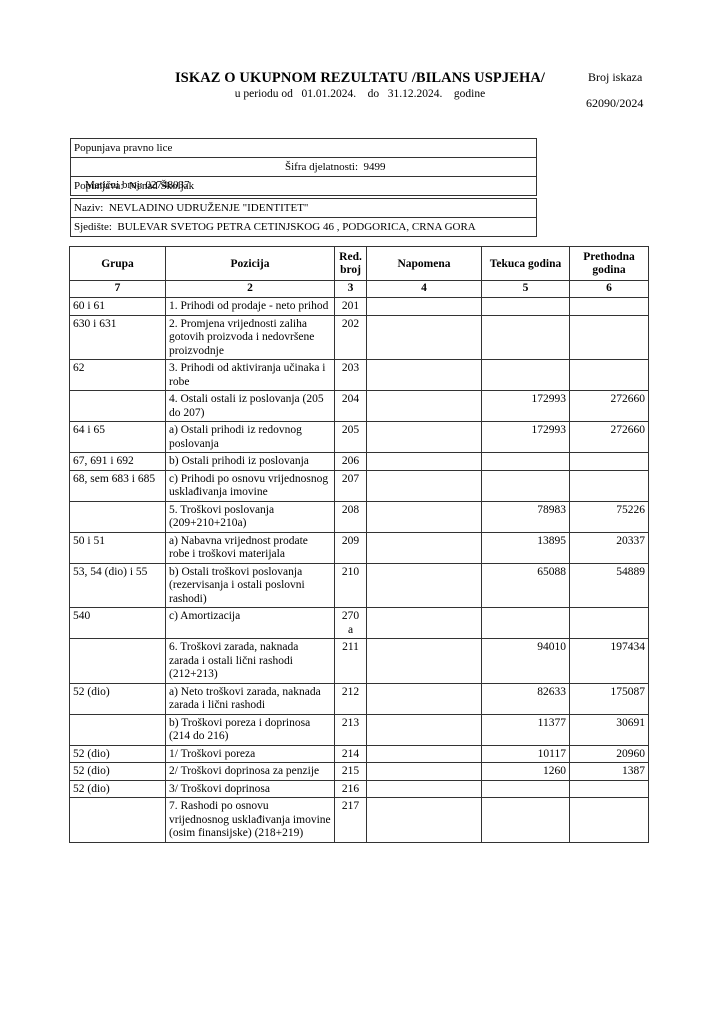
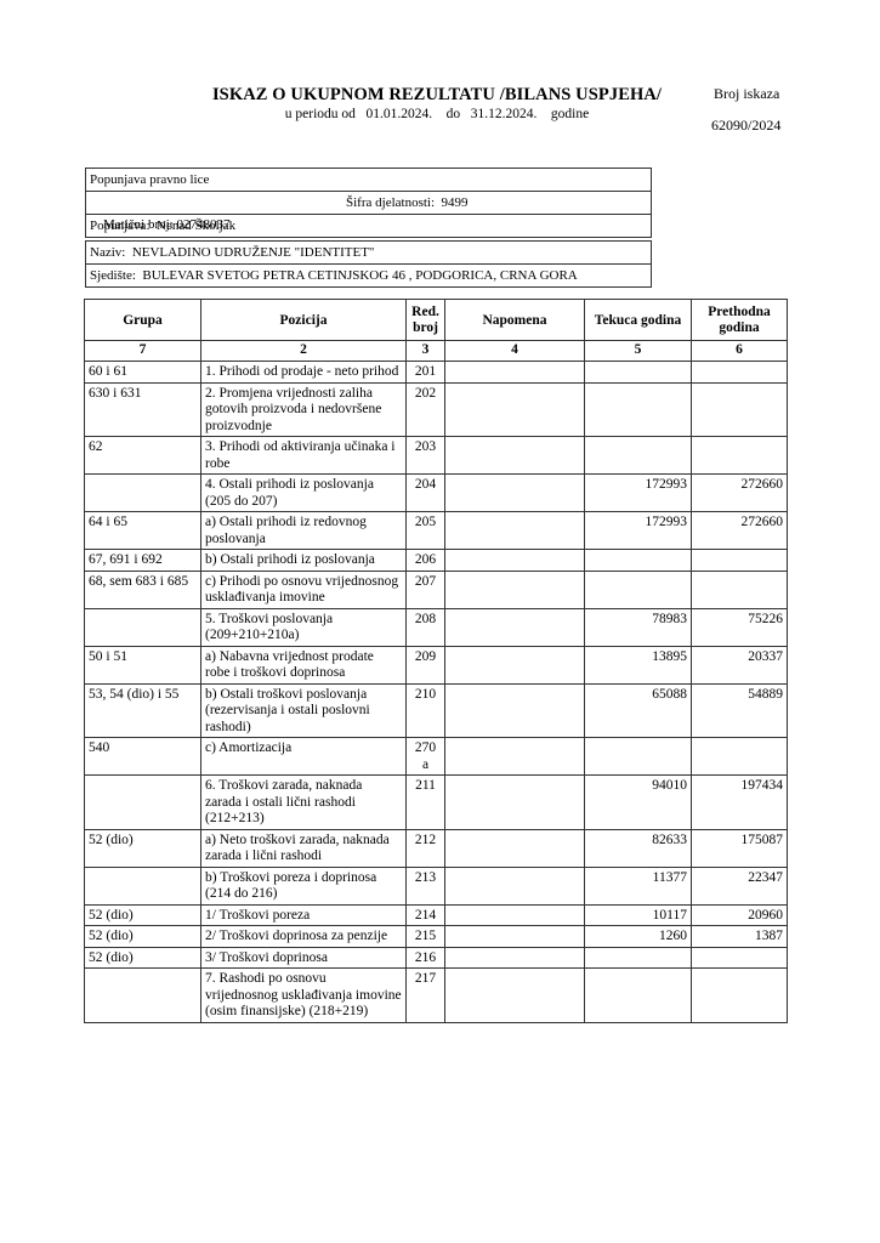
  ISKAZ O UKUPNOM REZULTATU /BILANS USPJEHA/
  u periodu od 01.01.2024. do 31.12.2024. godine
  Broj iskaza
  62090/2024
  Popunjava pravno lice
  Matični broj: 02748037
  Šifra djelatnosti: 9499
  Popunjava: Nenad Školjak
  Naziv: NEVLADINO UDRUŽENJE "IDENTITET"
  Sjedište: BULEVAR SVETOG PETRA CETINJSKOG 46 , PODGORICA, CRNA GORA
  Grupa	Pozicija	Red. broj	Napomena	Tekuca godina	Prethodna godina
  7	2	3	4	5	6
  60 i 61	1. Prihodi od prodaje - neto prihod	201
  630 i 631	2. Promjena vrijednosti zaliha gotovih proizvoda i nedovršene proizvodnje	202
  62	3. Prihodi od aktiviranja učinaka i robe	203
- 	4. Ostali ostali iz poslovanja (205 do 207)	204		172993	272660
+ 	4. Ostali prihodi iz poslovanja (205 do 207)	204		172993	272660
  64 i 65	a) Ostali prihodi iz redovnog poslovanja	205		172993	272660
  67, 691 i 692	b) Ostali prihodi iz poslovanja	206
  68, sem 683 i 685	c) Prihodi po osnovu vrijednosnog usklađivanja imovine	207
  	5. Troškovi poslovanja (209+210+210a)	208		78983	75226
- 50 i 51	a) Nabavna vrijednost prodate robe i troškovi materijala	209		13895	20337
+ 50 i 51	a) Nabavna vrijednost prodate robe i troškovi doprinosa	209		13895	20337
  53, 54 (dio) i 55	b) Ostali troškovi poslovanja (rezervisanja i ostali poslovni rashodi)	210		65088	54889
  540	c) Amortizacija	270 a
  	6. Troškovi zarada, naknada zarada i ostali lični rashodi (212+213)	211		94010	197434
  52 (dio)	a) Neto troškovi zarada, naknada zarada i lični rashodi	212		82633	175087
- 	b) Troškovi poreza i doprinosa (214 do 216)	213		11377	30691
+ 	b) Troškovi poreza i doprinosa (214 do 216)	213		11377	22347
  52 (dio)	1/ Troškovi poreza	214		10117	20960
  52 (dio)	2/ Troškovi doprinosa za penzije	215		1260	1387
  52 (dio)	3/ Troškovi doprinosa	216
  	7. Rashodi po osnovu vrijednosnog usklađivanja imovine (osim finansijske) (218+219)	217
